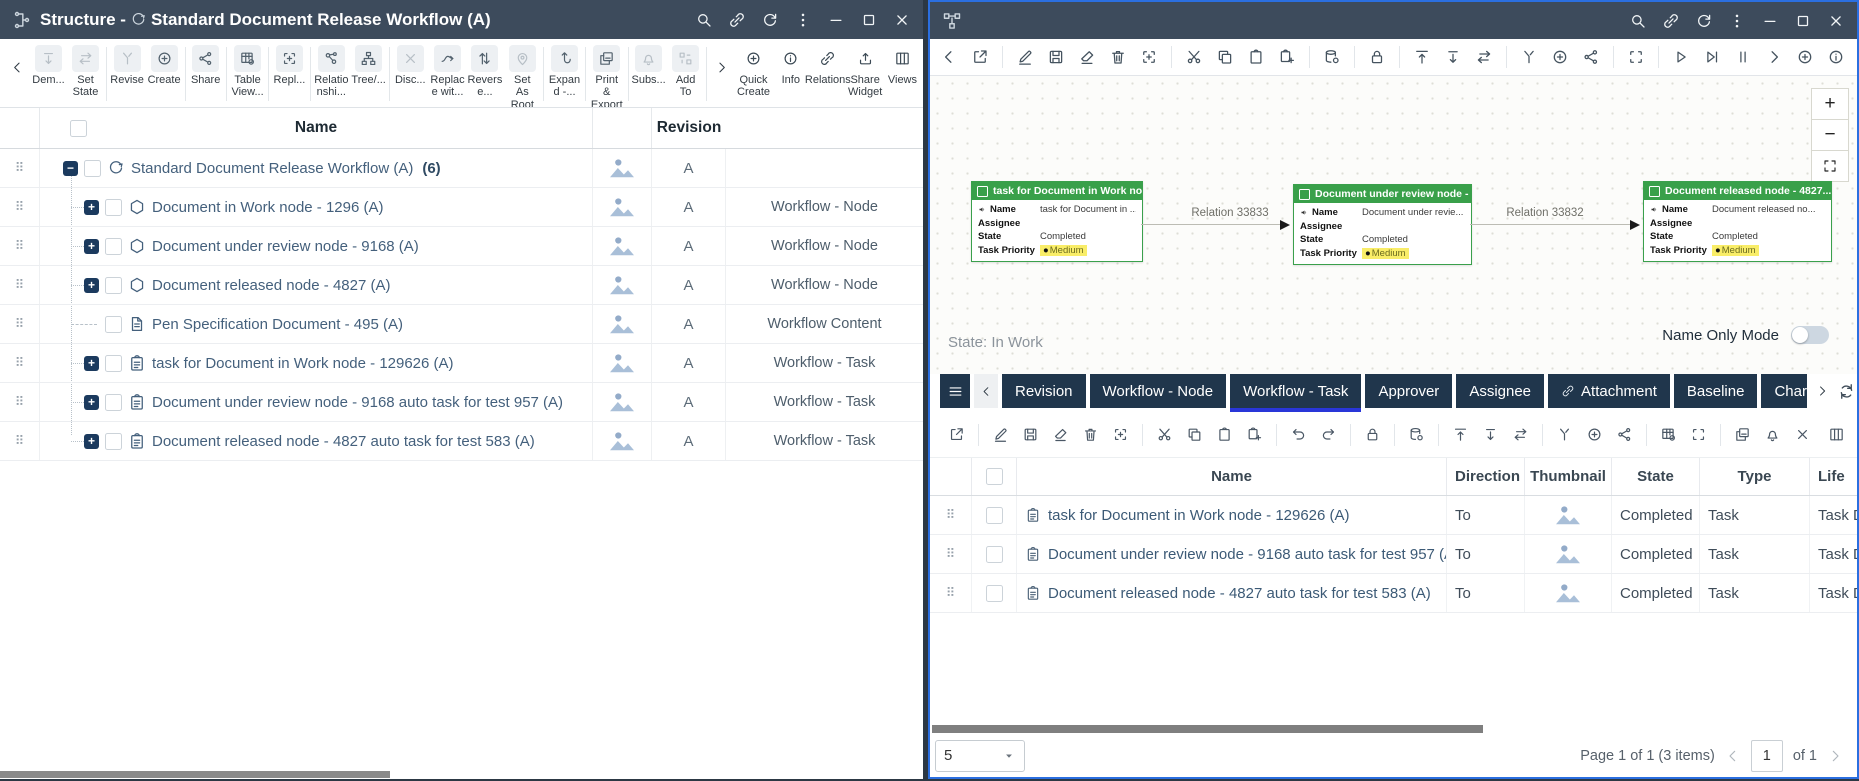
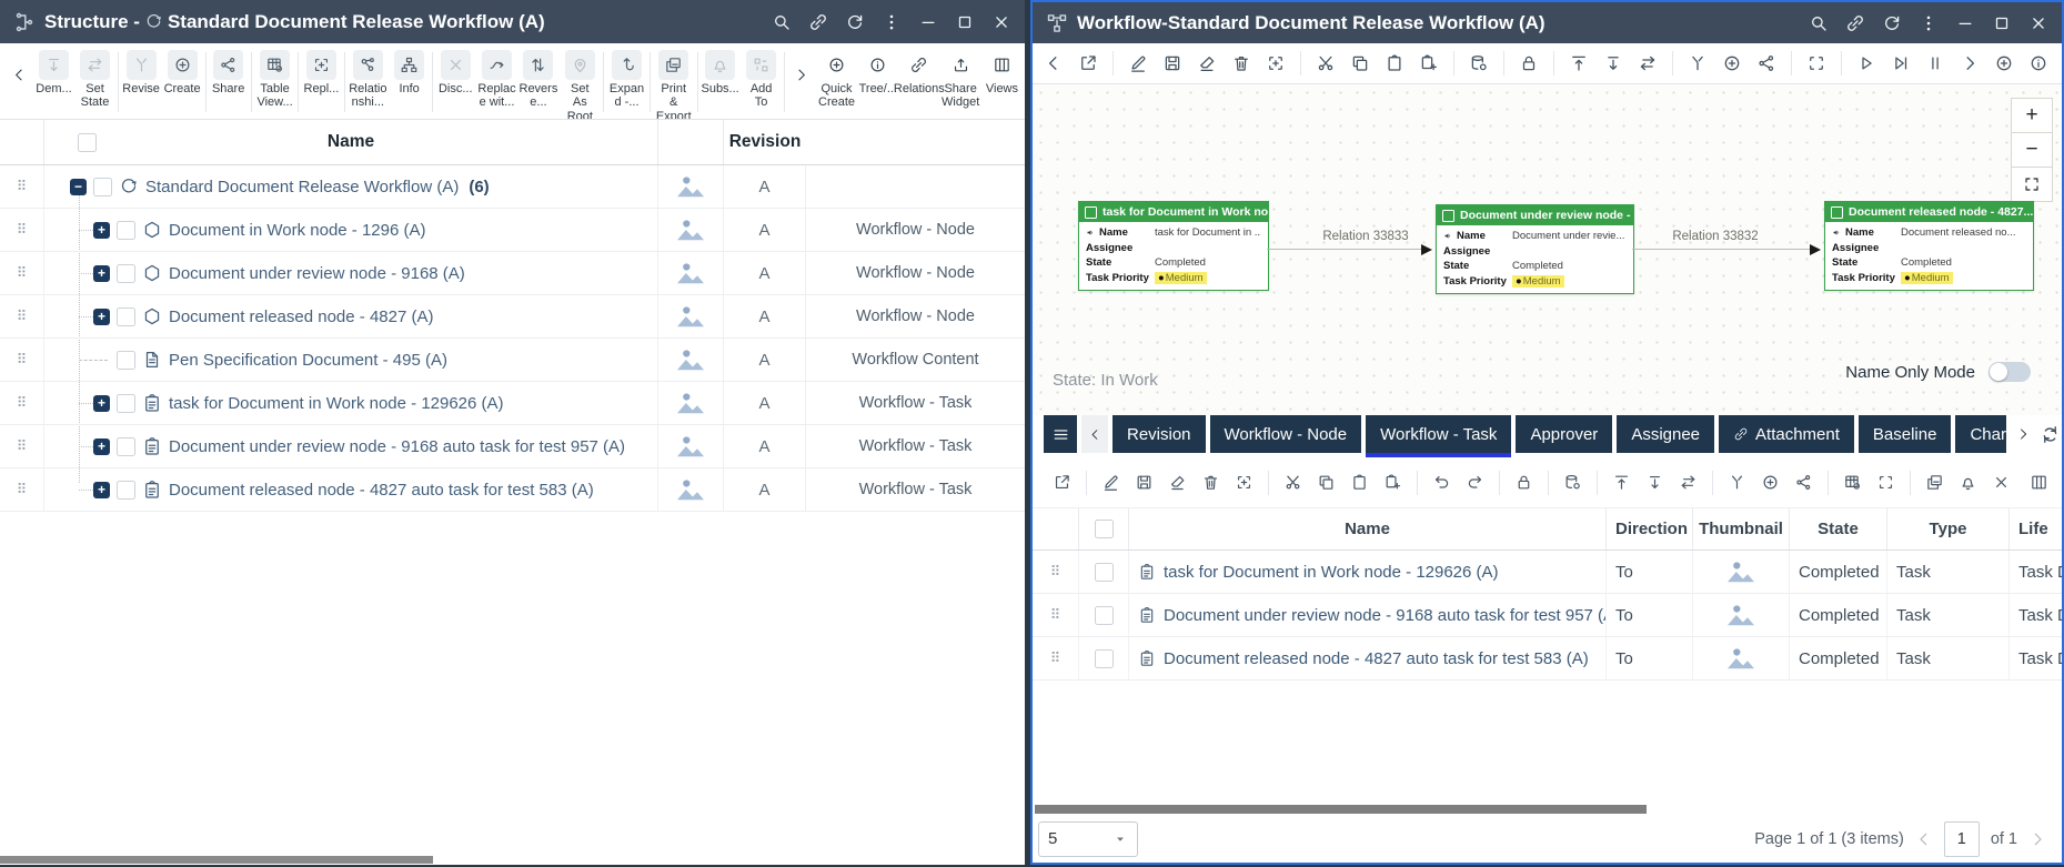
  Structure -
  Standard Document Release Workflow (A)
  Dem...
  Set State
  Revise
  Create
  Share
  Table View...
  Repl...
  Relatio nshi...
- Tree/...
+ Info
  Disc...
  Replac e wit...
  Revers e...
  Set As Root
  Expan d -...
  Print & Export
  Subs...
  Add To
  Quick Create
- Info
+ Tree/...
  Relations
  Share Widget
  Views
  Name
  Revision
  ⠿
  −
  Standard Document Release Workflow (A)
  (6)
  A
  ⠿
  +
  Document in Work node - 1296 (A)
  A
  Workflow - Node
  ⠿
  +
  Document under review node - 9168 (A)
  A
  Workflow - Node
  ⠿
  +
  Document released node - 4827 (A)
  A
  Workflow - Node
  ⠿
  Pen Specification Document - 495 (A)
  A
  Workflow Content
  ⠿
  +
  task for Document in Work node - 129626 (A)
  A
  Workflow - Task
  ⠿
  +
  Document under review node - 9168 auto task for test 957 (A)
  A
  Workflow - Task
  ⠿
  +
  Document released node - 4827 auto task for test 583 (A)
  A
  Workflow - Task
+ Workflow-Standard Document Release Workflow (A)
  +
  −
  State: In Work
  Name Only Mode
  task for Document in Work no
  Name
  task for Document in ..
  Assignee
  State
  Completed
  Task Priority
  ●Medium
  Document under review node -
  Name
  Document under revie...
  Assignee
  State
  Completed
  Task Priority
  ●Medium
  Document released node - 4827...
  Name
  Document released no...
  Assignee
  State
  Completed
  Task Priority
  ●Medium
  Relation 33833
  Relation 33832
  Revision
  Workflow - Node
  Workflow - Task
  Approver
  Assignee
  Attachment
  Baseline
  Char
  Name
  Direction
  Thumbnail
  State
  Type
  Life
  ⠿
  task for Document in Work node - 129626 (A)
  To
  Completed
  Task
  Task
  ⠿
  Document under review node - 9168 auto task for test 957 (
  To
  Completed
  Task
  Task
  ⠿
  Document released node - 4827 auto task for test 583 (A)
  To
  Completed
  Task
  Task
  5
  Page 1 of 1 (3 items)
  1
  of 1
